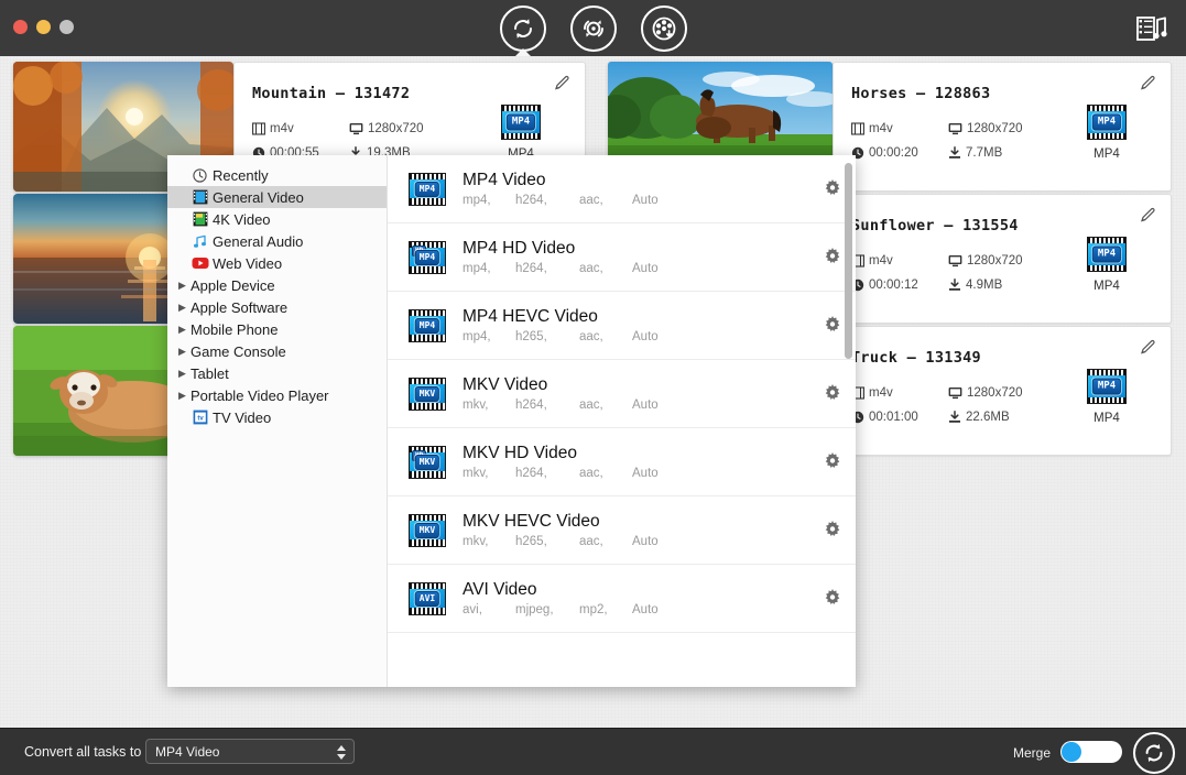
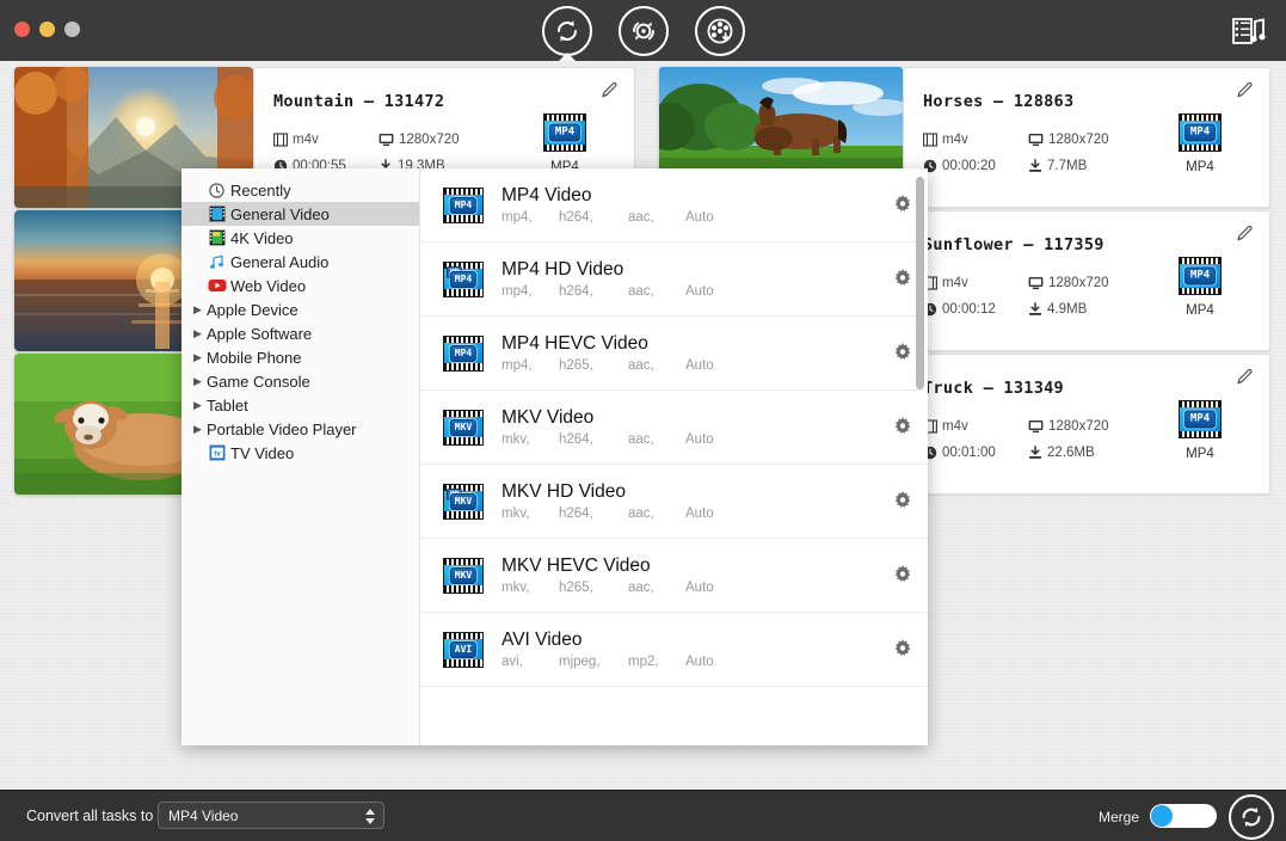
  Mountain — 131472
  m4v
  1280x720
  00:00:55
  19.3MB
  MP4
  MP4
  Horses — 128863
  m4v
  1280x720
  00:00:20
  7.7MB
  MP4
  MP4
- Sunflower — 131554
+ Sunflower — 117359
  m4v
  1280x720
  00:00:12
  4.9MB
  MP4
  MP4
  Truck — 131349
  m4v
  1280x720
  00:01:00
  22.6MB
  MP4
  MP4
  Recently
  General Video
  4K Video
  General Audio
  Web Video
  ▶
  Apple Device
  ▶
  Apple Software
  ▶
  Mobile Phone
  ▶
  Game Console
  ▶
  Tablet
  ▶
  Portable Video Player
  TV Video
  MP4
  MP4 Video
  mp4,
  h264,
  aac,
  Auto
  MP4
  MP4 HD Video
  mp4,
  h264,
  aac,
  Auto
  MP4
  MP4 HEVC Video
  mp4,
  h265,
  aac,
  Auto
  MKV
  MKV Video
  mkv,
  h264,
  aac,
  Auto
  MKV
  MKV HD Video
  mkv,
  h264,
  aac,
  Auto
  MKV
  MKV HEVC Video
  mkv,
  h265,
  aac,
  Auto
  AVI
  AVI Video
  avi,
  mjpeg,
  mp2,
  Auto
  Convert all tasks to
  MP4 Video
  Merge
